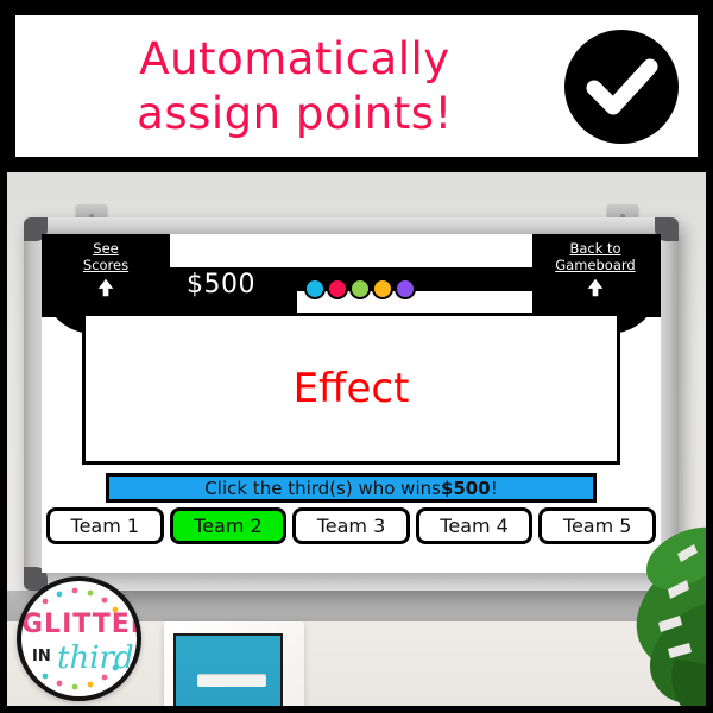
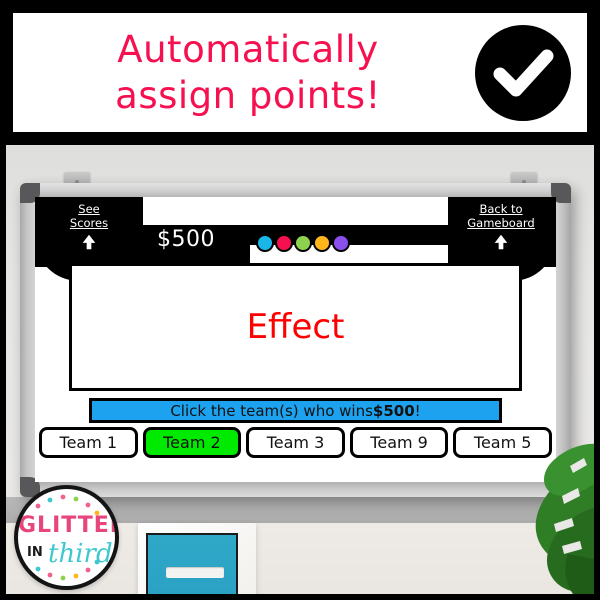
  Automatically
  assign points!
  $500
  See
  Scores
  Back to
  Gameboard
  Effect
- Click the third(s) who wins
+ Click the team(s) who wins
  $500
  !
  Team 1
  Team 2
  Team 3
- Team 4
+ Team 9
  Team 5
  GLITTE
  IN
  third
